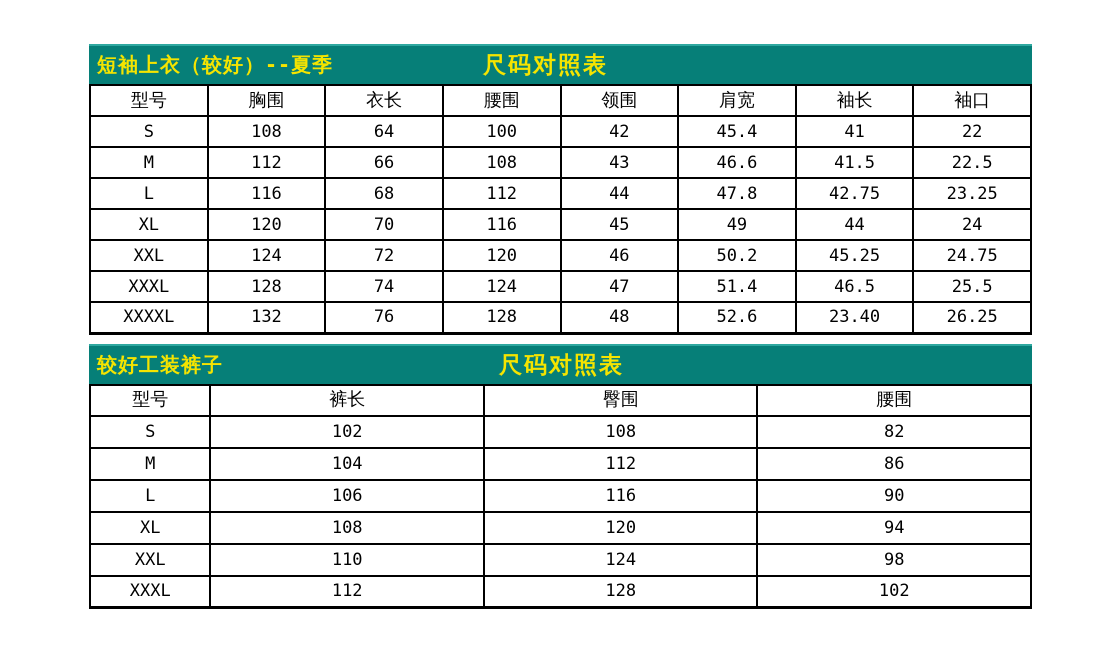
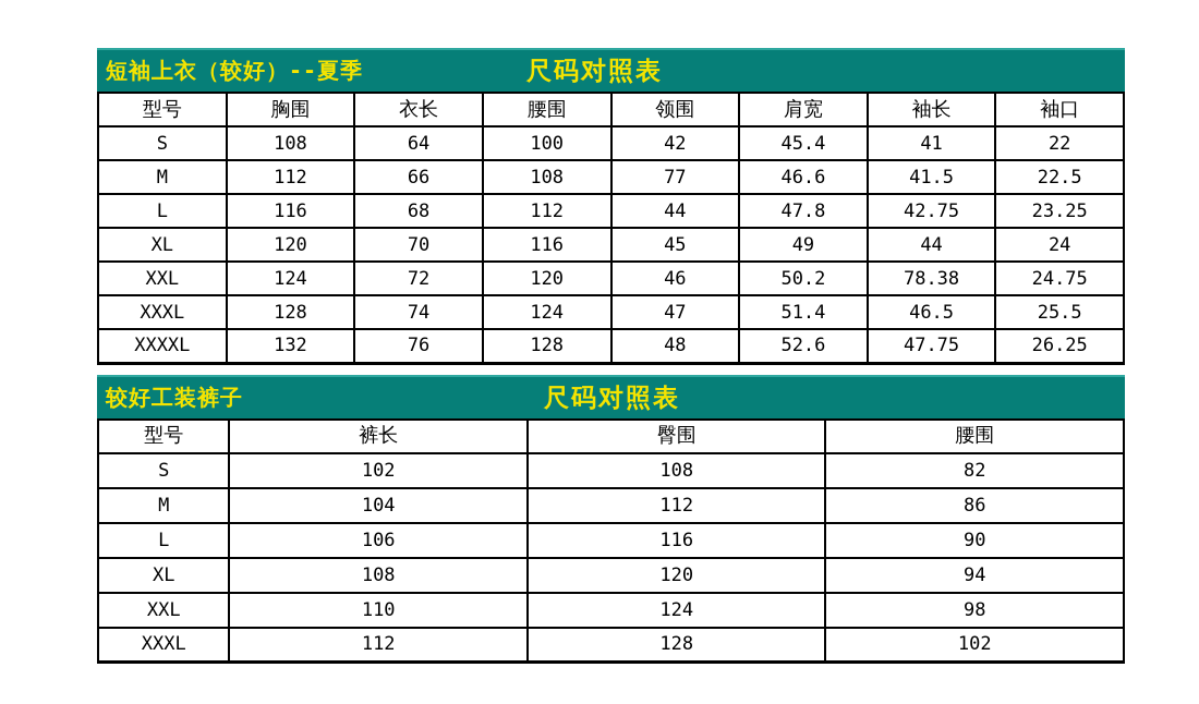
  短袖上衣（较好）--夏季
  尺码对照表
  型号	胸围	衣长	腰围	领围	肩宽	袖长	袖口
  S	108	64	100	42	45.4	41	22
- M	112	66	108	43	46.6	41.5	22.5
+ M	112	66	108	77	46.6	41.5	22.5
  L	116	68	112	44	47.8	42.75	23.25
  XL	120	70	116	45	49	44	24
- XXL	124	72	120	46	50.2	45.25	24.75
+ XXL	124	72	120	46	50.2	78.38	24.75
  XXXL	128	74	124	47	51.4	46.5	25.5
- XXXXL	132	76	128	48	52.6	23.40	26.25
+ XXXXL	132	76	128	48	52.6	47.75	26.25
  较好工装裤子
  尺码对照表
  型号	裤长	臀围	腰围
  S	102	108	82
  M	104	112	86
  L	106	116	90
  XL	108	120	94
  XXL	110	124	98
  XXXL	112	128	102
